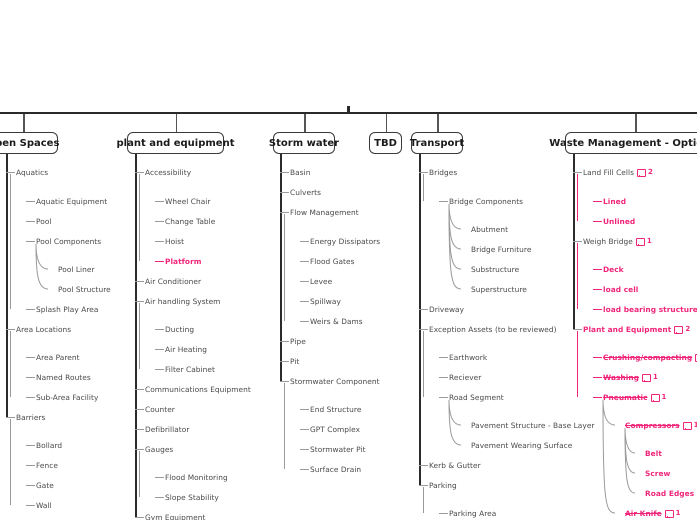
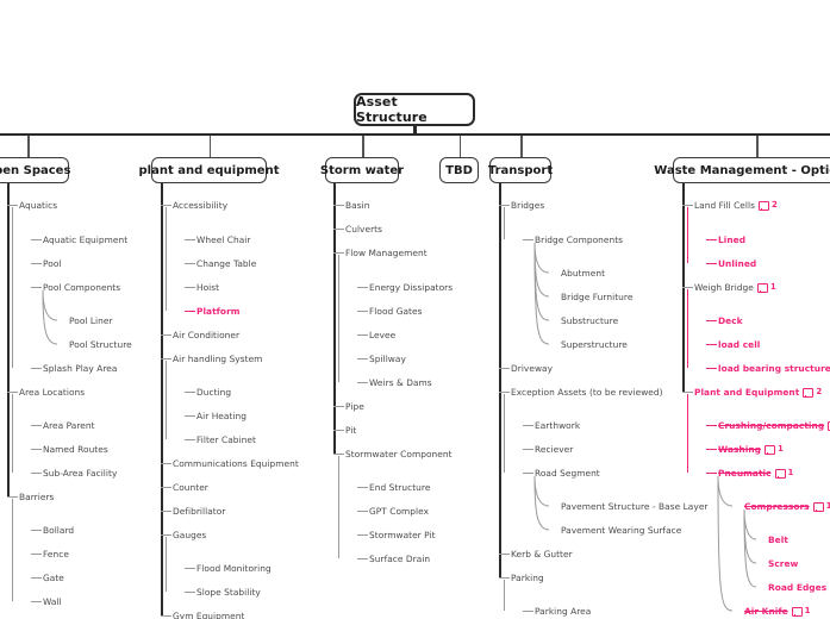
+ Asset Structure
  en Spaces
  plant and equipment
  Storm water
  TBD
  Transport
  Waste Management - Opti
  Aquatics
  Aquatic Equipment
  Pool
  Pool Components
  Pool Liner
  Pool Structure
  Splash Play Area
  Area Locations
  Area Parent
  Named Routes
  Sub-Area Facility
  Barriers
  Bollard
  Fence
  Gate
  Wall
  Accessibility
  Wheel Chair
  Change Table
  Hoist
  Platform
  Air Conditioner
  Air handling System
  Ducting
  Air Heating
  Filter Cabinet
  Communications Equipment
  Counter
  Defibrillator
  Gauges
  Flood Monitoring
  Slope Stability
  Gym Equipment
  Basin
  Culverts
  Flow Management
  Energy Dissipators
  Flood Gates
  Levee
  Spillway
  Weirs & Dams
  Pipe
  Pit
  Stormwater Component
  End Structure
  GPT Complex
  Stormwater Pit
  Surface Drain
  Bridges
  Bridge Components
  Abutment
  Bridge Furniture
  Substructure
  Superstructure
  Driveway
  Exception Assets (to be reviewed)
  Earthwork
  Reciever
  Road Segment
  Pavement Structure - Base Layer
  Pavement Wearing Surface
  Kerb & Gutter
  Parking
  Parking Area
  Land Fill Cells
  2
  Lined
  Unlined
  Weigh Bridge
  1
  Deck
  load cell
  load bearing structure
  Plant and Equipment
  2
  Crushing/compacting
  Washing
  1
  Pneumatic
  1
  Compressors
  1
  Belt
  Screw
  Road Edges
  Air Knife
  1
